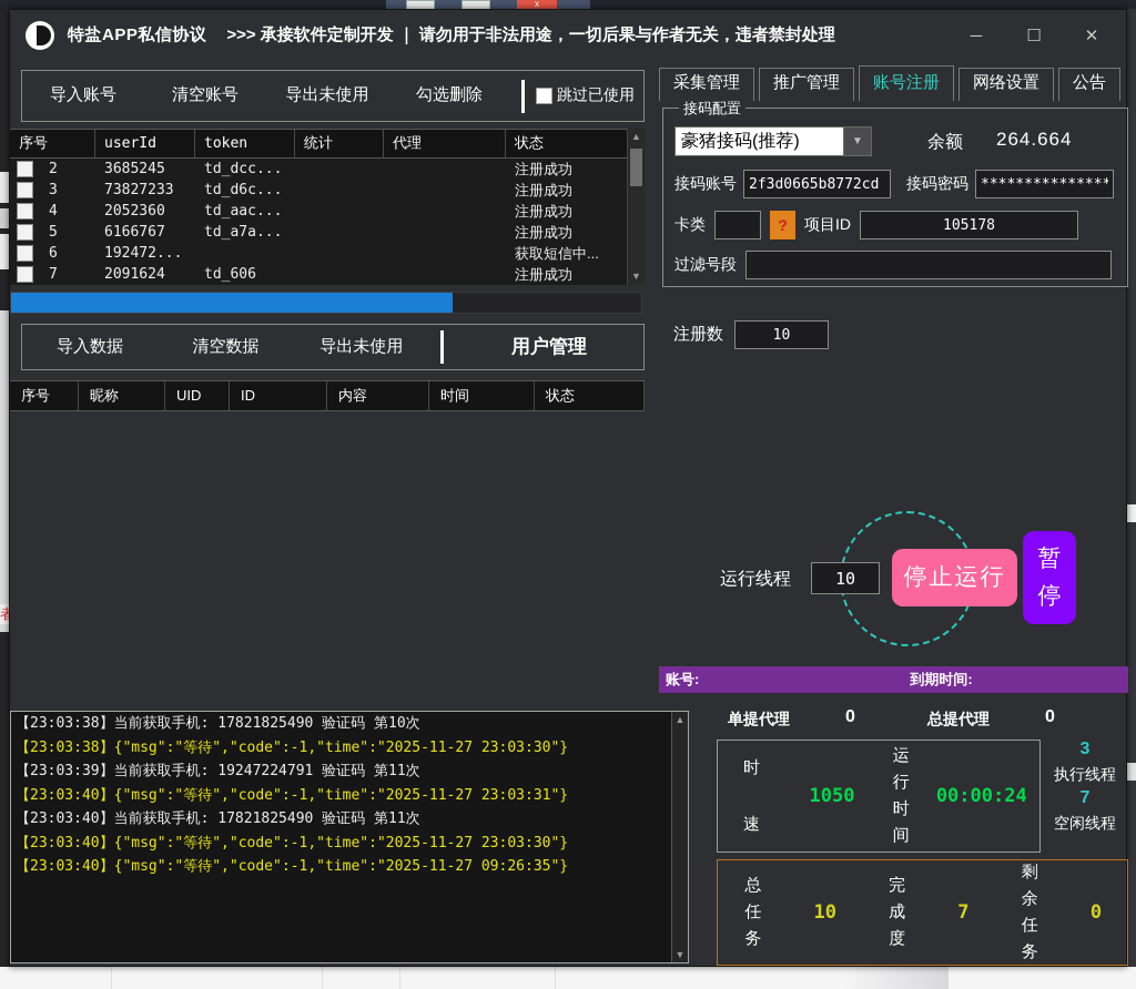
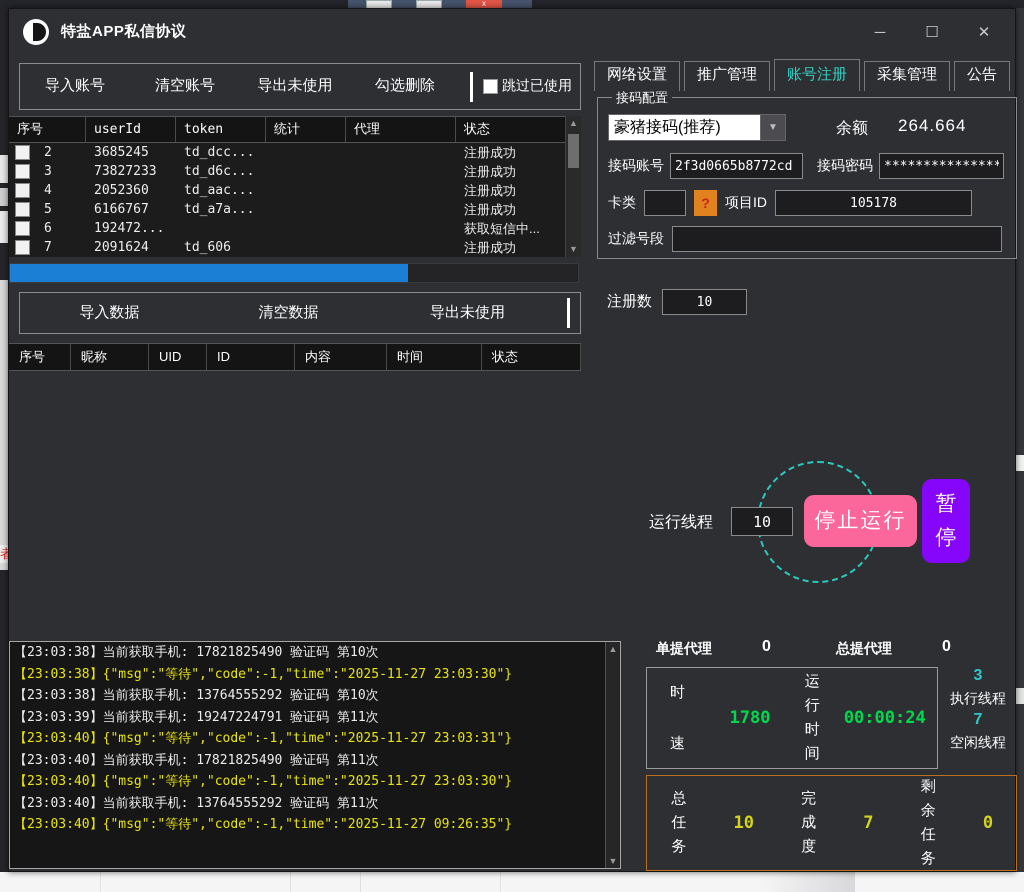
  x
  者
  特盐APP私信协议
- >>> 承接软件定制开发 ｜ 请勿用于非法用途，一切后果与作者无关，违者禁封处理
  ─
  ☐
  ✕
  导入账号
  清空账号
  导出未使用
  勾选删除
  跳过已使用
  序号
  userId
  token
  统计
  代理
  状态
  2
  3685245
  td_dcc...
  注册成功
  3
  73827233
  td_d6c...
  注册成功
  4
  2052360
  td_aac...
  注册成功
  5
  6166767
  td_a7a...
  注册成功
  6
  192472...
  获取短信中...
  7
  2091624
  td_606
  注册成功
  ▲
  ▼
  导入数据
  清空数据
  导出未使用
- 用户管理
  序号
  昵称
  UID
  ID
  内容
  时间
  状态
  【23:03:38】当前获取手机: 17821825490 验证码 第10次
  【23:03:38】{"msg":"等待","code":-1,"time":"2025-11-27 23:03:30"}
+ 【23:03:38】当前获取手机: 13764555292 验证码 第10次
  【23:03:39】当前获取手机: 19247224791 验证码 第11次
  【23:03:40】{"msg":"等待","code":-1,"time":"2025-11-27 23:03:31"}
  【23:03:40】当前获取手机: 17821825490 验证码 第11次
  【23:03:40】{"msg":"等待","code":-1,"time":"2025-11-27 23:03:30"}
+ 【23:03:40】当前获取手机: 13764555292 验证码 第11次
  【23:03:40】{"msg":"等待","code":-1,"time":"2025-11-27 09:26:35"}
  ▲
  ▼
- 采集管理
+ 网络设置
  推广管理
  账号注册
- 网络设置
+ 采集管理
  公告
  接码配置
  豪猪接码(推荐)
  ▼
  余额
  264.664
  接码账号
  2f3d0665b8772cd
  接码密码
  ***************
  卡类
  ?
  项目ID
  105178
  过滤号段
  注册数
  10
  运行线程
  10
  停止运行
  暂停
- 账号:
- 到期时间:
  单提代理
  0
  总提代理
  0
  时速
- 1050
+ 1780
  运行时间
  00:00:24
  3
  执行线程
  7
  空闲线程
  总任务
  10
  完成度
  7
  剩余任务
  0
